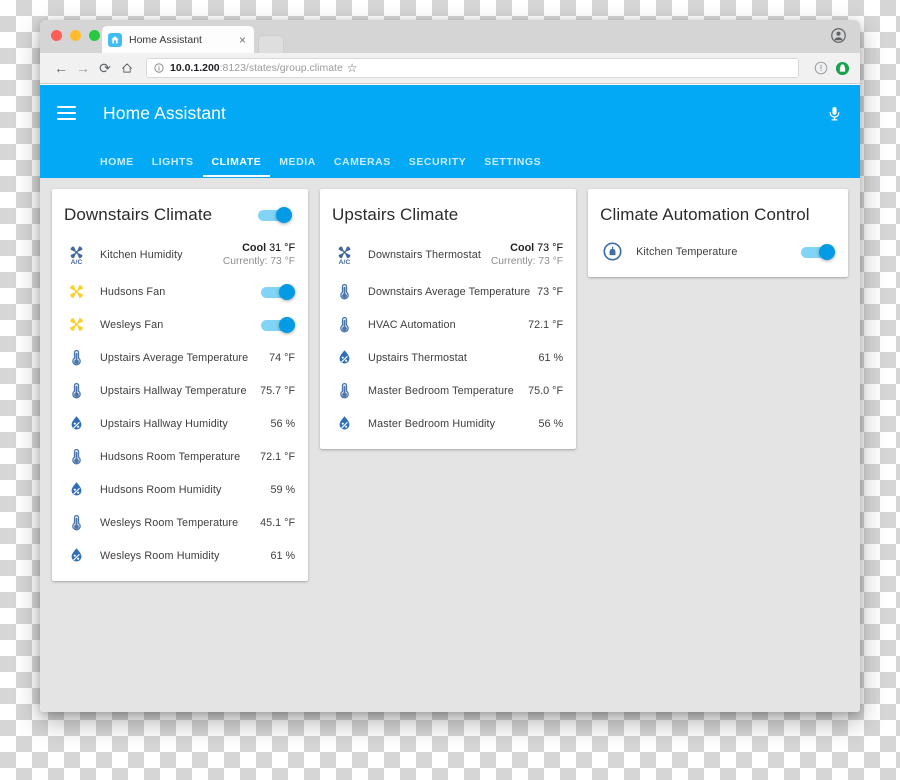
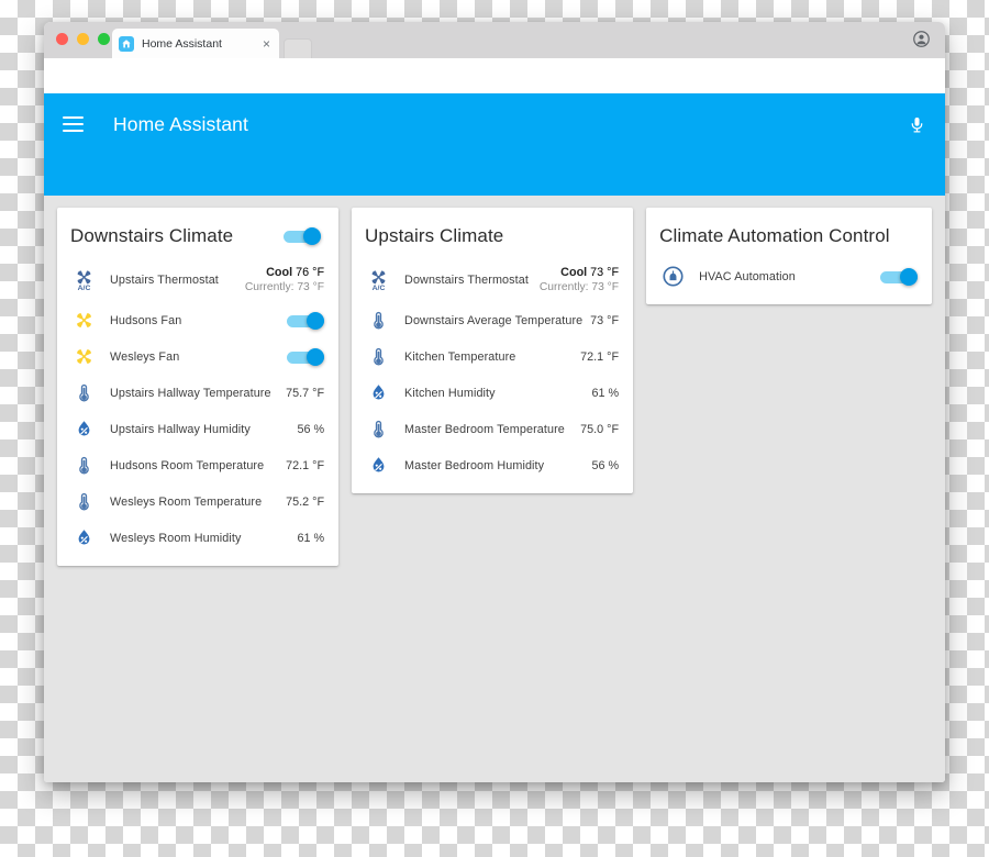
  Home Assistant
  ×
- ←
- →
- ⟳
- 10.0.1.200:8123/states/group.climate
- ☆
  Home Assistant
- HOME
- LIGHTS
- CLIMATE
- MEDIA
- CAMERAS
- SECURITY
- SETTINGS
  Downstairs Climate
- Kitchen Humidity
+ Upstairs Thermostat
- Cool 31 °F
+ Cool 76 °F
  Currently: 73 °F
  Hudsons Fan
  Wesleys Fan
- Upstairs Average Temperature
- 74 °F
  Upstairs Hallway Temperature
  75.7 °F
  Upstairs Hallway Humidity
  56 %
  Hudsons Room Temperature
  72.1 °F
- Hudsons Room Humidity
- 59 %
  Wesleys Room Temperature
- 45.1 °F
+ 75.2 °F
  Wesleys Room Humidity
  61 %
  Upstairs Climate
  Downstairs Thermostat
  Cool 73 °F
  Currently: 73 °F
  Downstairs Average Temperature
  73 °F
- HVAC Automation
+ Kitchen Temperature
  72.1 °F
- Upstairs Thermostat
+ Kitchen Humidity
  61 %
  Master Bedroom Temperature
  75.0 °F
  Master Bedroom Humidity
  56 %
  Climate Automation Control
- Kitchen Temperature
+ HVAC Automation
